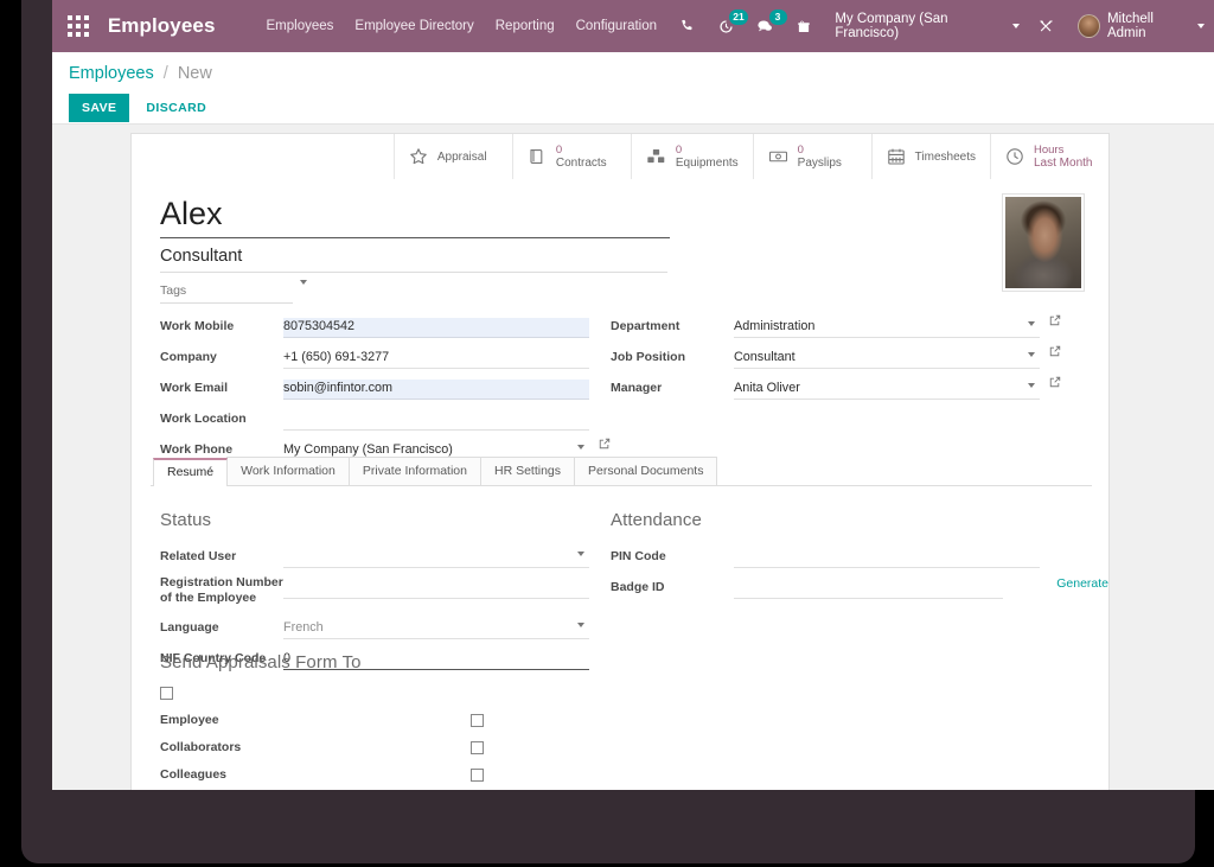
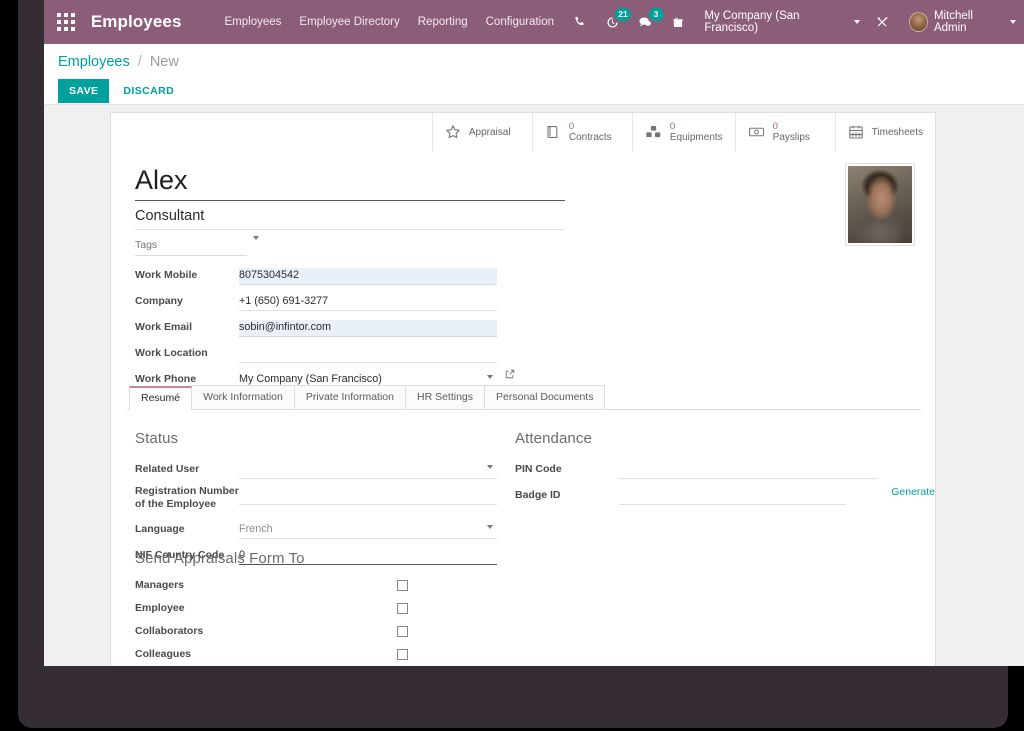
  Employees
  Employees
  Employee Directory
  Reporting
  Configuration
  21
  3
  My Company (San Francisco)
  Mitchell Admin
  Employees / New
  SAVE
  DISCARD
  Appraisal
  0
  Contracts
  0
  Equipments
  0
  Payslips
  Timesheets
- Hours
- Last Month
  Alex Consultant
  Tags
  Work Mobile
  8075304542
  Company
  +1 (650) 691-3277
  Work Email
  sobin@infintor.com
  Work Location
  Work Phone
  My Company (San Francisco)
- Department
- Administration
- Job Position
- Consultant
- Manager
- Anita Oliver
  Resumé
  Work Information
  Private Information
  HR Settings
  Personal Documents
  Status
  Related User
  Registration Number of the Employee
  Language
  French
  NIF Country Code
  0
  Attendance
  PIN Code
  Badge ID
  Generate
  Send Appraisals Form To
+ Managers
  Employee
  Collaborators
  Colleagues
